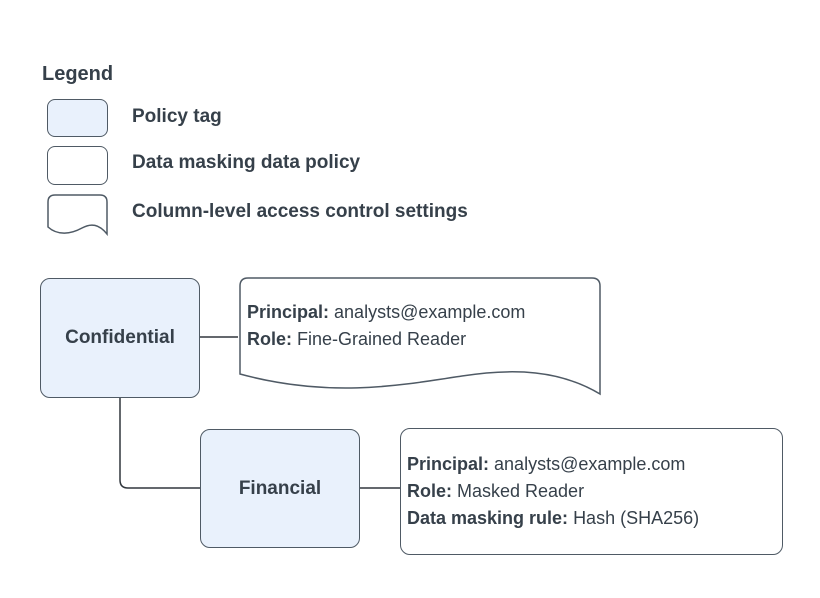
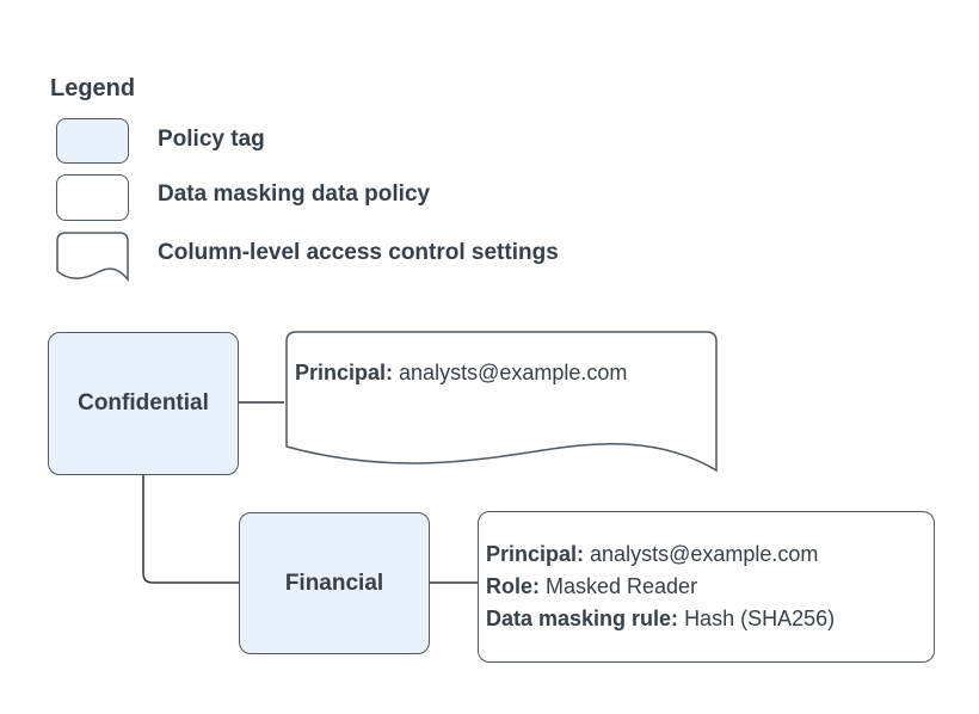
  Legend
  Policy tag
  Data masking data policy
  Column-level access control settings
  Confidential
  Principal: analysts@example.com
- Role: Fine-Grained Reader
  Financial
  Principal: analysts@example.com
  Role: Masked Reader
  Data masking rule: Hash (SHA256)
